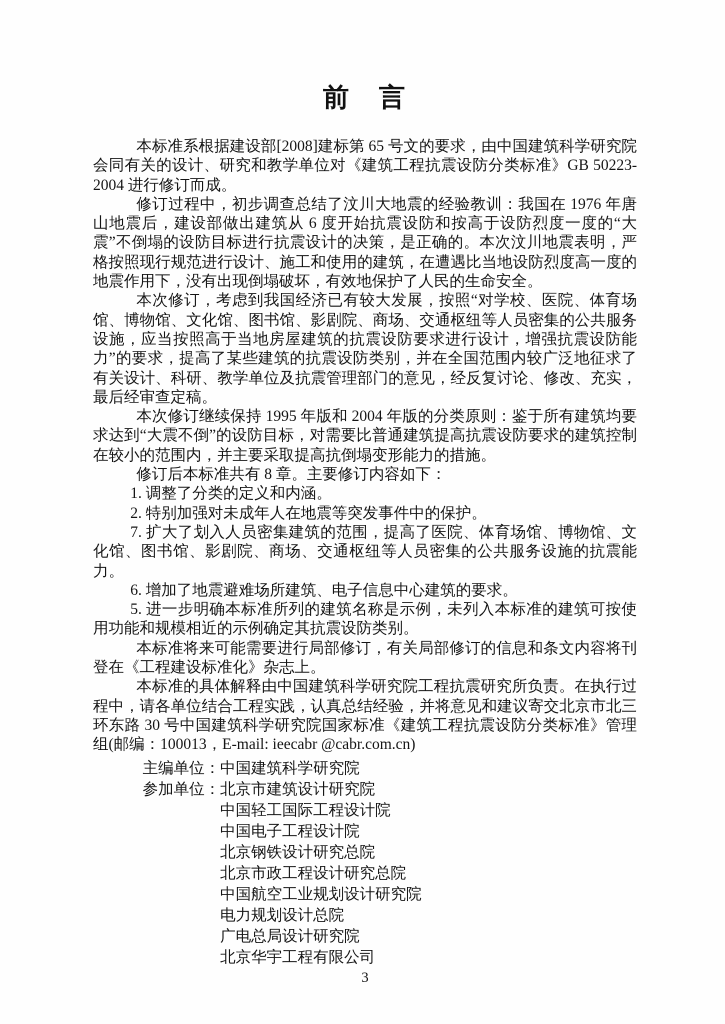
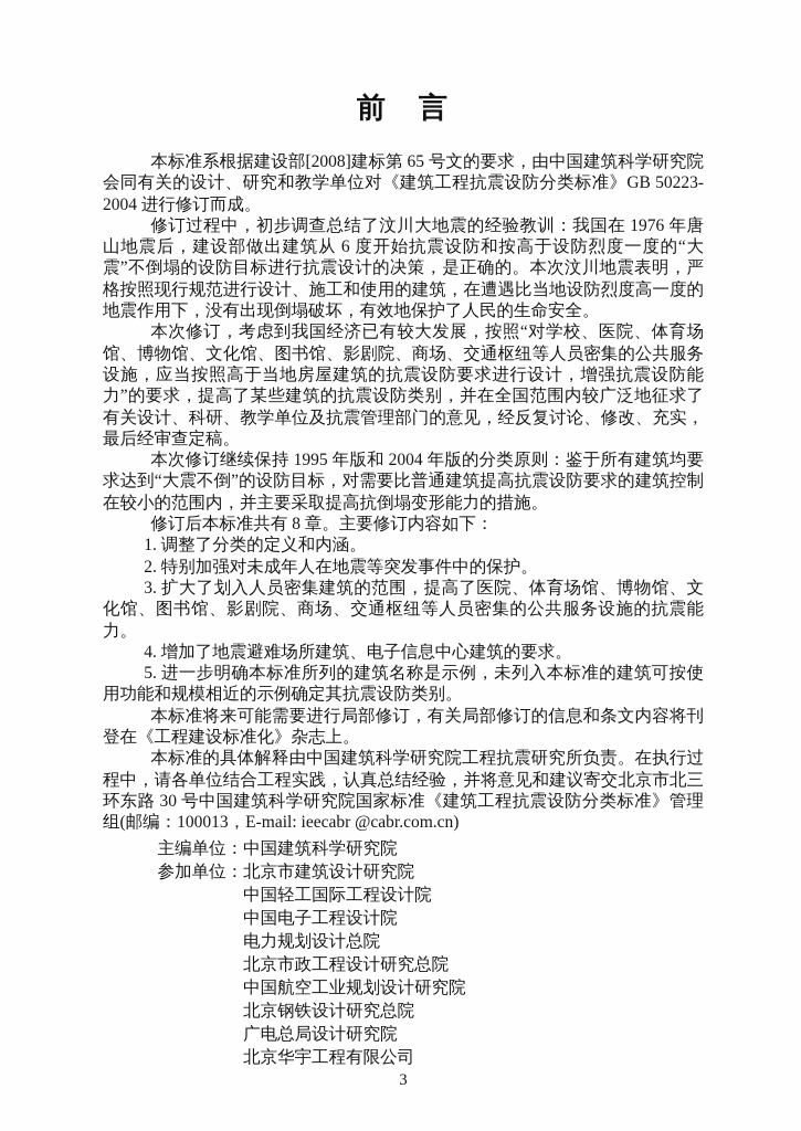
  前 言
  本标准系根据建设部[2008]建标第 65 号文的要求，由中国建筑科学研究院会同有关的设计、研究和教学单位对《建筑工程抗震设防分类标准》GB 50223-2004 进行修订而成。
  修订过程中，初步调查总结了汶川大地震的经验教训：我国在 1976 年唐山地震后，建设部做出建筑从 6 度开始抗震设防和按高于设防烈度一度的“大震”不倒塌的设防目标进行抗震设计的决策，是正确的。本次汶川地震表明，严格按照现行规范进行设计、施工和使用的建筑，在遭遇比当地设防烈度高一度的地震作用下，没有出现倒塌破坏，有效地保护了人民的生命安全。
  本次修订，考虑到我国经济已有较大发展，按照“对学校、医院、体育场馆、博物馆、文化馆、图书馆、影剧院、商场、交通枢纽等人员密集的公共服务设施，应当按照高于当地房屋建筑的抗震设防要求进行设计，增强抗震设防能力”的要求，提高了某些建筑的抗震设防类别，并在全国范围内较广泛地征求了有关设计、科研、教学单位及抗震管理部门的意见，经反复讨论、修改、充实，最后经审查定稿。
  本次修订继续保持 1995 年版和 2004 年版的分类原则：鉴于所有建筑均要求达到“大震不倒”的设防目标，对需要比普通建筑提高抗震设防要求的建筑控制在较小的范围内，并主要采取提高抗倒塌变形能力的措施。
  修订后本标准共有 8 章。主要修订内容如下：
  1. 调整了分类的定义和内涵。
  2. 特别加强对未成年人在地震等突发事件中的保护。
- 7. 扩大了划入人员密集建筑的范围，提高了医院、体育场馆、博物馆、文化馆、图书馆、影剧院、商场、交通枢纽等人员密集的公共服务设施的抗震能力。
+ 3. 扩大了划入人员密集建筑的范围，提高了医院、体育场馆、博物馆、文化馆、图书馆、影剧院、商场、交通枢纽等人员密集的公共服务设施的抗震能力。
- 6. 增加了地震避难场所建筑、电子信息中心建筑的要求。
+ 4. 增加了地震避难场所建筑、电子信息中心建筑的要求。
  5. 进一步明确本标准所列的建筑名称是示例，未列入本标准的建筑可按使用功能和规模相近的示例确定其抗震设防类别。
  本标准将来可能需要进行局部修订，有关局部修订的信息和条文内容将刊登在《工程建设标准化》杂志上。
  本标准的具体解释由中国建筑科学研究院工程抗震研究所负责。在执行过程中，请各单位结合工程实践，认真总结经验，并将意见和建议寄交北京市北三环东路 30 号中国建筑科学研究院国家标准《建筑工程抗震设防分类标准》管理组(邮编：100013，E-mail: ieecabr @cabr.com.cn)
  主编单位：中国建筑科学研究院
  参加单位：北京市建筑设计研究院
  中国轻工国际工程设计院
  中国电子工程设计院
- 北京钢铁设计研究总院
+ 电力规划设计总院
  北京市政工程设计研究总院
  中国航空工业规划设计研究院
- 电力规划设计总院
+ 北京钢铁设计研究总院
  广电总局设计研究院
  北京华宇工程有限公司
  3
